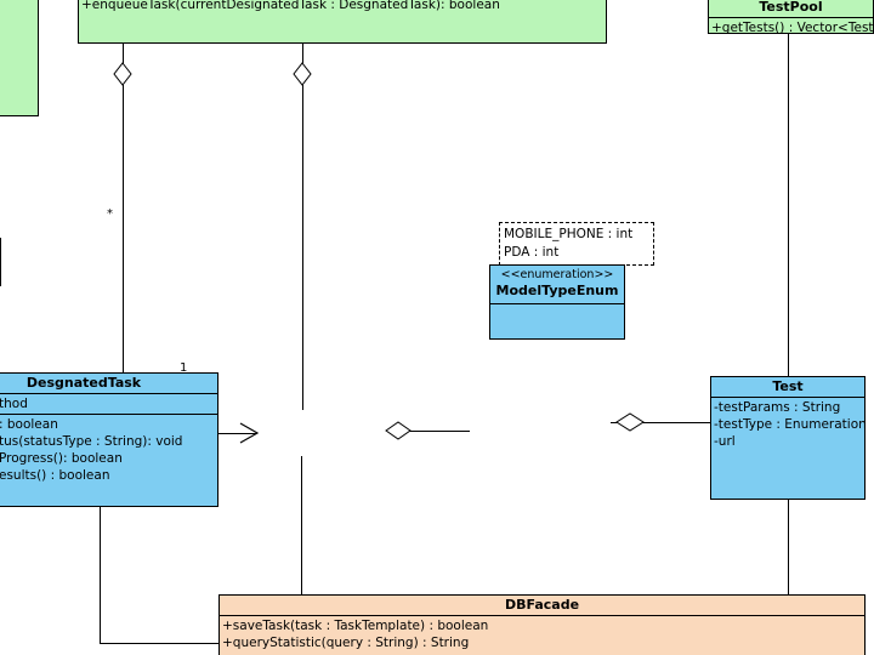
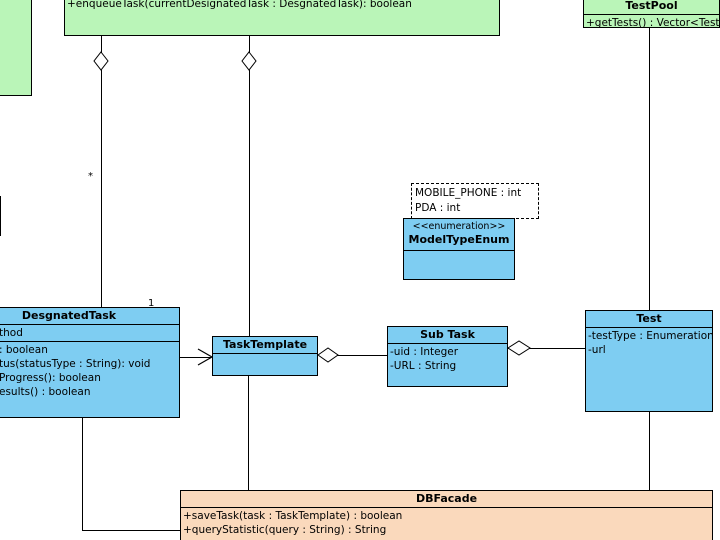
  *
  1
  +enqueueTask(currentDesignatedTask : DesgnatedTask): boolean
  TestPool
  +getTests() : Vector<Test
  DesgnatedTask
  thod
  : boolean
  tus(statusType : String): void
  Progress(): boolean
  esults() : boolean
+ TaskTemplate
+ Sub Task
+ -uid : Integer
+ -URL : String
  Test
- -testParams : String
  -testType : Enumeration
  -url
  MOBILE_PHONE : int
  PDA : int
  <<enumeration>>
  ModelTypeEnum
  DBFacade
  +saveTask(task : TaskTemplate) : boolean
  +queryStatistic(query : String) : String
